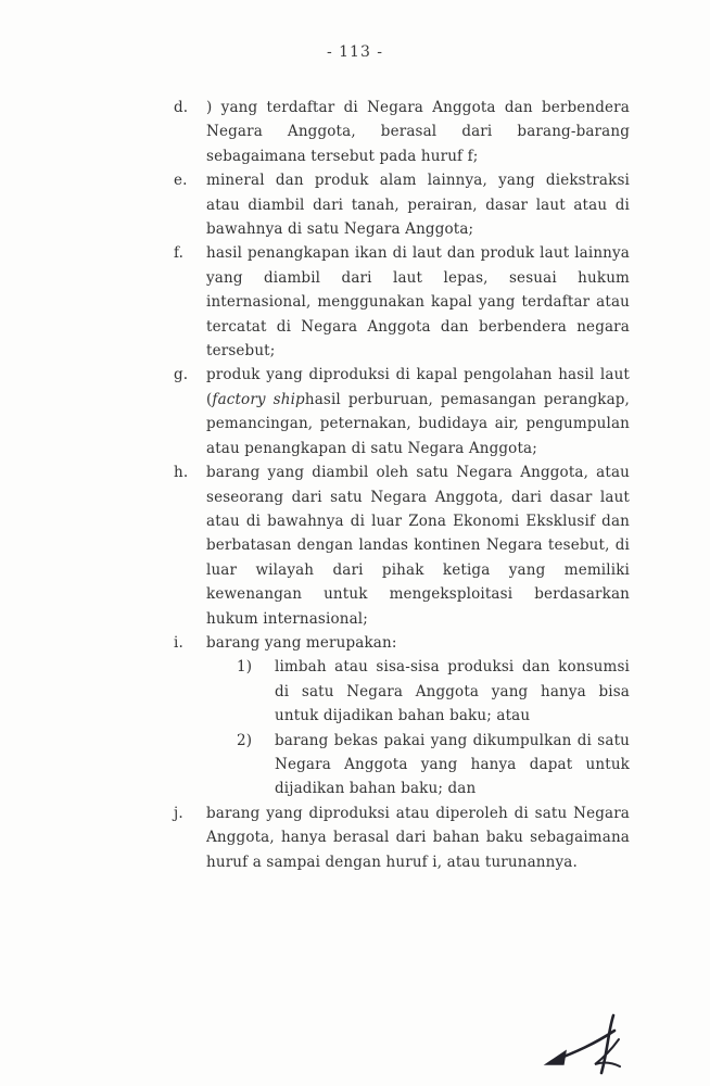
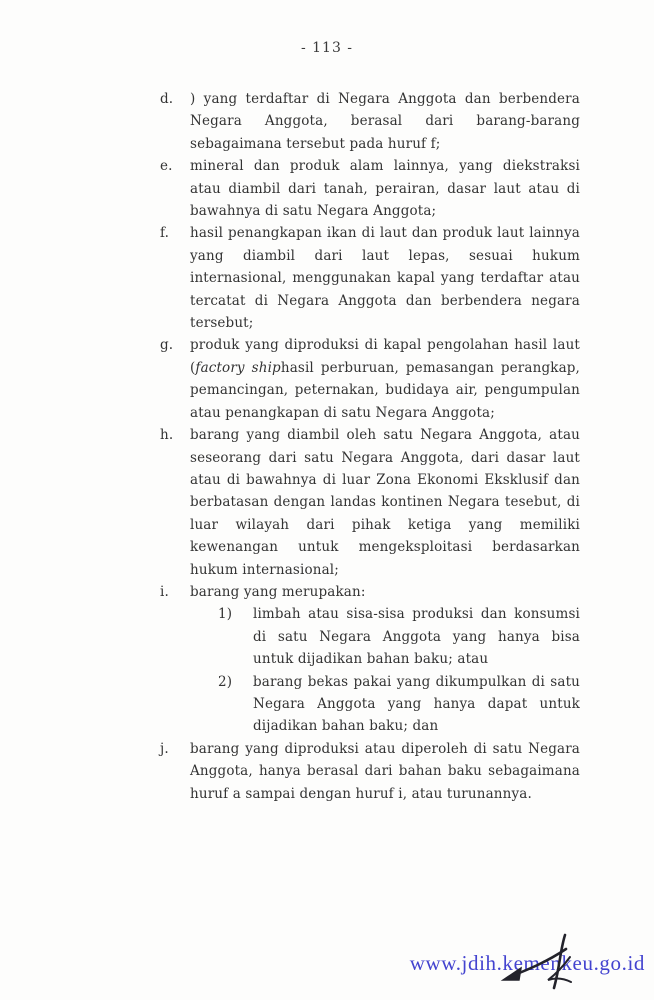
  - 113 -
  d.
  ) yang terdaftar di Negara Anggota dan berbendera Negara Anggota, berasal dari barang-barang sebagaimana tersebut pada huruf f;
  e.
  mineral dan produk alam lainnya, yang diekstraksi atau diambil dari tanah, perairan, dasar laut atau di bawahnya di satu Negara Anggota;
  f.
  hasil penangkapan ikan di laut dan produk laut lainnya yang diambil dari laut lepas, sesuai hukum internasional, menggunakan kapal yang terdaftar atau tercatat di Negara Anggota dan berbendera negara tersebut;
  g.
  produk yang diproduksi di kapal pengolahan hasil laut (factory shiphasil perburuan, pemasangan perangkap, pemancingan, peternakan, budidaya air, pengumpulan atau penangkapan di satu Negara Anggota;
  h.
  barang yang diambil oleh satu Negara Anggota, atau seseorang dari satu Negara Anggota, dari dasar laut atau di bawahnya di luar Zona Ekonomi Eksklusif dan berbatasan dengan landas kontinen Negara tesebut, di luar wilayah dari pihak ketiga yang memiliki kewenangan untuk mengeksploitasi berdasarkan hukum internasional;
  i.
  barang yang merupakan:
  1)
  limbah atau sisa-sisa produksi dan konsumsi di satu Negara Anggota yang hanya bisa untuk dijadikan bahan baku; atau
  2)
  barang bekas pakai yang dikumpulkan di satu Negara Anggota yang hanya dapat untuk dijadikan bahan baku; dan
  j.
  barang yang diproduksi atau diperoleh di satu Negara Anggota, hanya berasal dari bahan baku sebagaimana huruf a sampai dengan huruf i, atau turunannya.
+ www.jdih.kemenkeu.go.id
